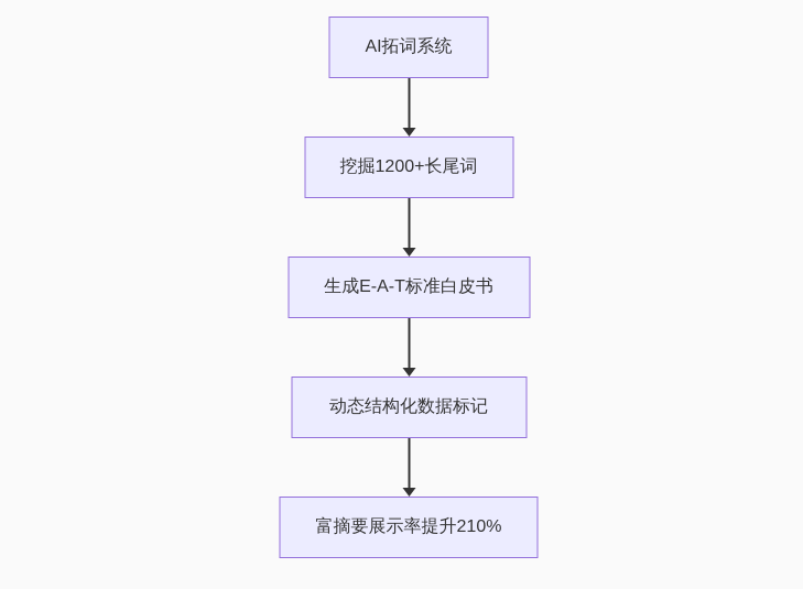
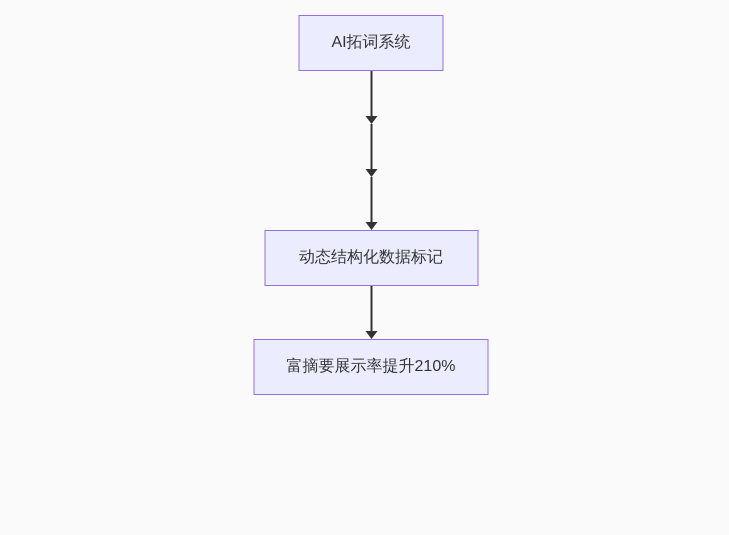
  AI拓词系统
- 挖掘1200+长尾词
- 生成E-A-T标准白皮书
  动态结构化数据标记
  富摘要展示率提升210%
